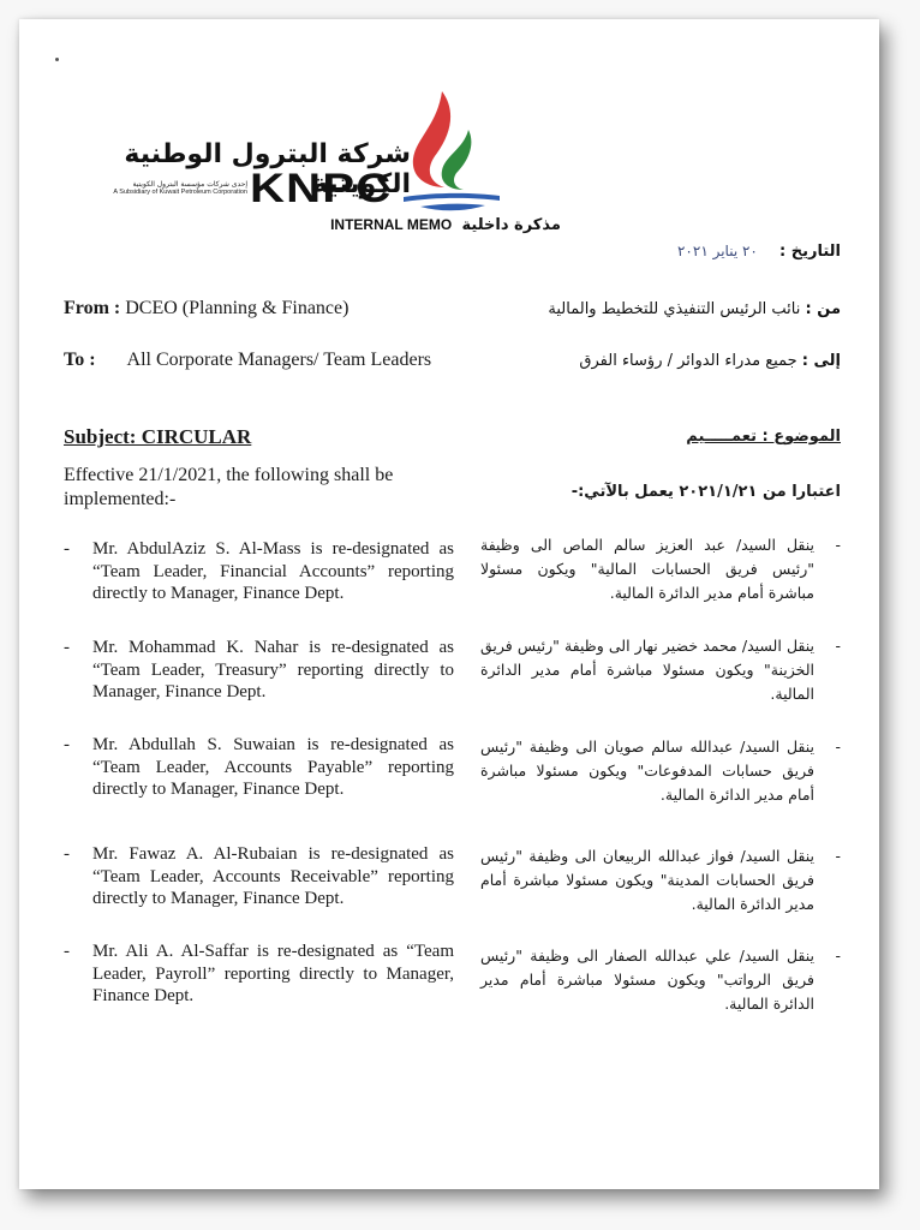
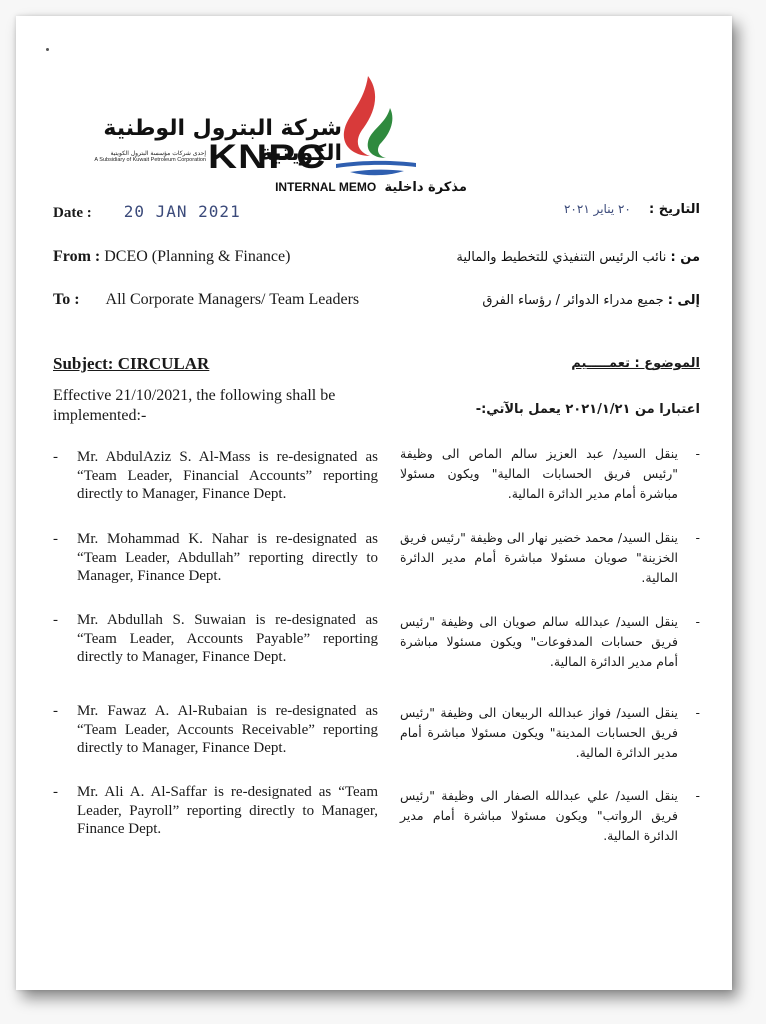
  شركة البترول الوطنية الكويتية
  KNPC
  INTERNAL MEMO مذكرة داخلية
+ Date : 20 JAN 2021
  التاريخ : ٢٠ يناير ٢٠٢١
  From : DCEO (Planning & Finance)
  من : نائب الرئيس التنفيذي للتخطيط والمالية
  To : All Corporate Managers/ Team Leaders
  إلى : جميع مدراء الدوائر / رؤساء الفرق
  Subject: CIRCULAR
  الموضوع : تعمـــــيم
- Effective 21/1/2021, the following shall be implemented:-
+ Effective 21/10/2021, the following shall be implemented:-
  اعتبارا من ٢٠٢١/١/٢١ يعمل بالآتي:-
  -
  Mr. AbdulAziz S. Al-Mass is re-designated as “Team Leader, Financial Accounts” reporting directly to Manager, Finance Dept.
  -
- Mr. Mohammad K. Nahar is re-designated as “Team Leader, Treasury” reporting directly to Manager, Finance Dept.
+ Mr. Mohammad K. Nahar is re-designated as “Team Leader, Abdullah” reporting directly to Manager, Finance Dept.
  -
  Mr. Abdullah S. Suwaian is re-designated as “Team Leader, Accounts Payable” reporting directly to Manager, Finance Dept.
  -
  Mr. Fawaz A. Al-Rubaian is re-designated as “Team Leader, Accounts Receivable” reporting directly to Manager, Finance Dept.
  -
  Mr. Ali A. Al-Saffar is re-designated as “Team Leader, Payroll” reporting directly to Manager, Finance Dept.
  -
  ينقل السيد/ عبد العزيز سالم الماص الى وظيفة "رئيس فريق الحسابات المالية" ويكون مسئولا مباشرة أمام مدير الدائرة المالية.
  -
- ينقل السيد/ محمد خضير نهار الى وظيفة "رئيس فريق الخزينة" ويكون مسئولا مباشرة أمام مدير الدائرة المالية.
+ ينقل السيد/ محمد خضير نهار الى وظيفة "رئيس فريق الخزينة" صويان مسئولا مباشرة أمام مدير الدائرة المالية.
  -
  ينقل السيد/ عبدالله سالم صويان الى وظيفة "رئيس فريق حسابات المدفوعات" ويكون مسئولا مباشرة أمام مدير الدائرة المالية.
  -
  ينقل السيد/ فواز عبدالله الربيعان الى وظيفة "رئيس فريق الحسابات المدينة" ويكون مسئولا مباشرة أمام مدير الدائرة المالية.
  -
  ينقل السيد/ علي عبدالله الصفار الى وظيفة "رئيس فريق الرواتب" ويكون مسئولا مباشرة أمام مدير الدائرة المالية.
